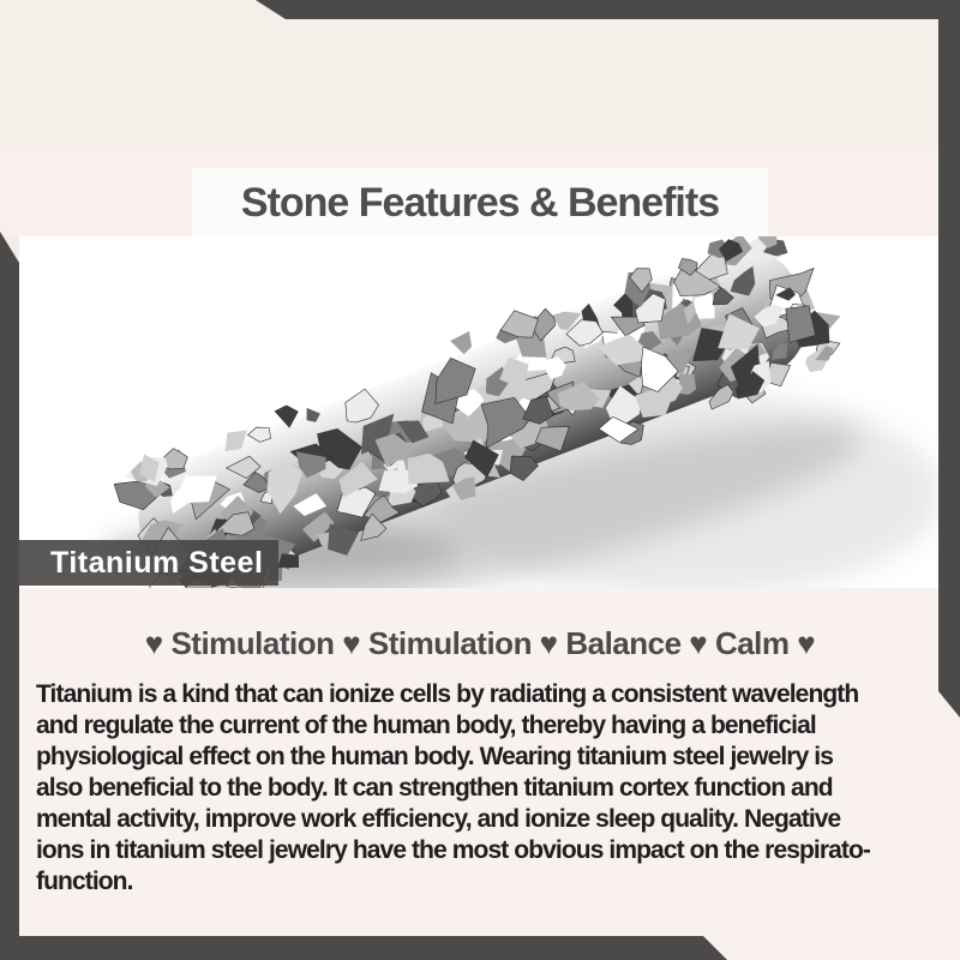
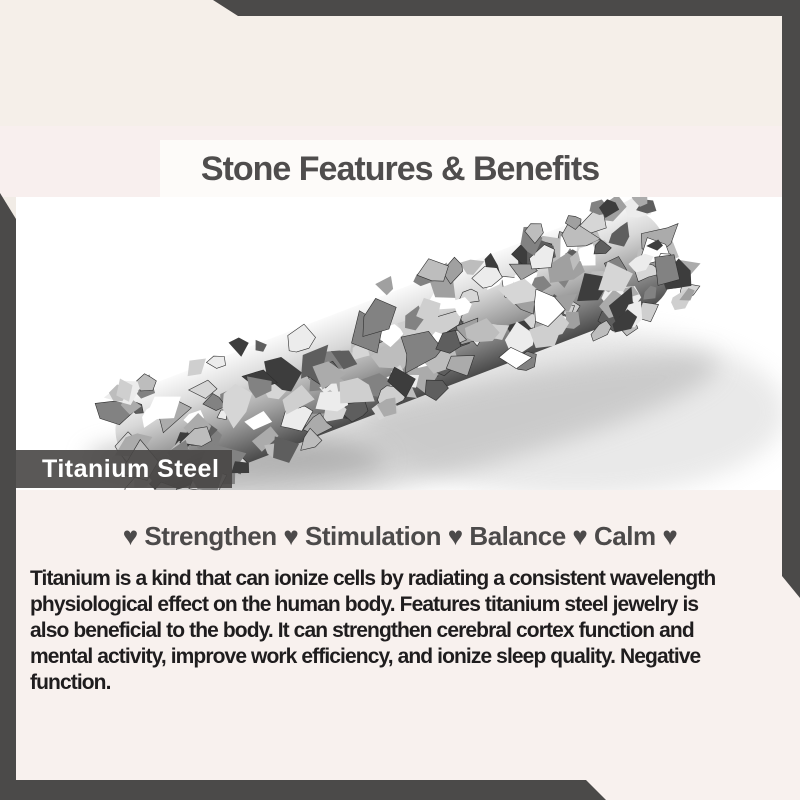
  Stone Features & Benefits
  Titanium Steel
- ♥ Stimulation ♥ Stimulation ♥ Balance ♥ Calm ♥
+ ♥ Strengthen ♥ Stimulation ♥ Balance ♥ Calm ♥
  Titanium is a kind that can ionize cells by radiating a consistent wavelength
- and regulate the current of the human body, thereby having a beneficial
- physiological effect on the human body. Wearing titanium steel jewelry is
+ physiological effect on the human body. Features titanium steel jewelry is
- also beneficial to the body. It can strengthen titanium cortex function and
+ also beneficial to the body. It can strengthen cerebral cortex function and
  mental activity, improve work efficiency, and ionize sleep quality. Negative
- ions in titanium steel jewelry have the most obvious impact on the respirato-
  function.
